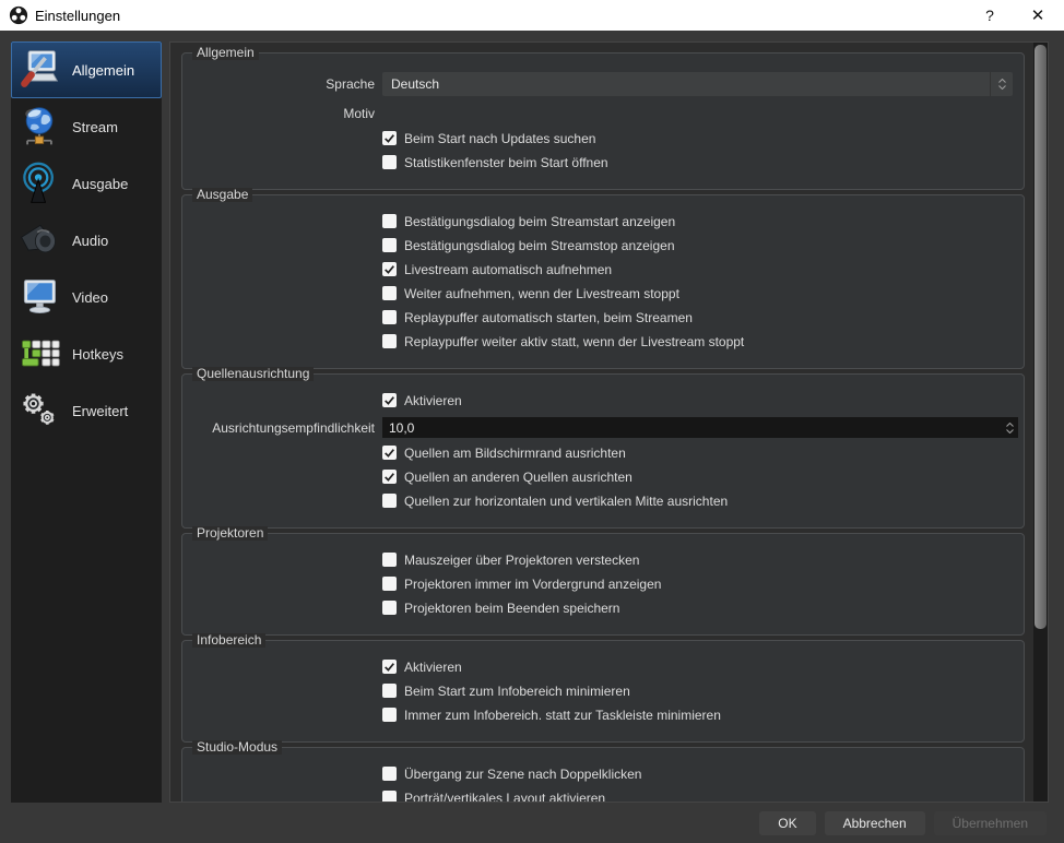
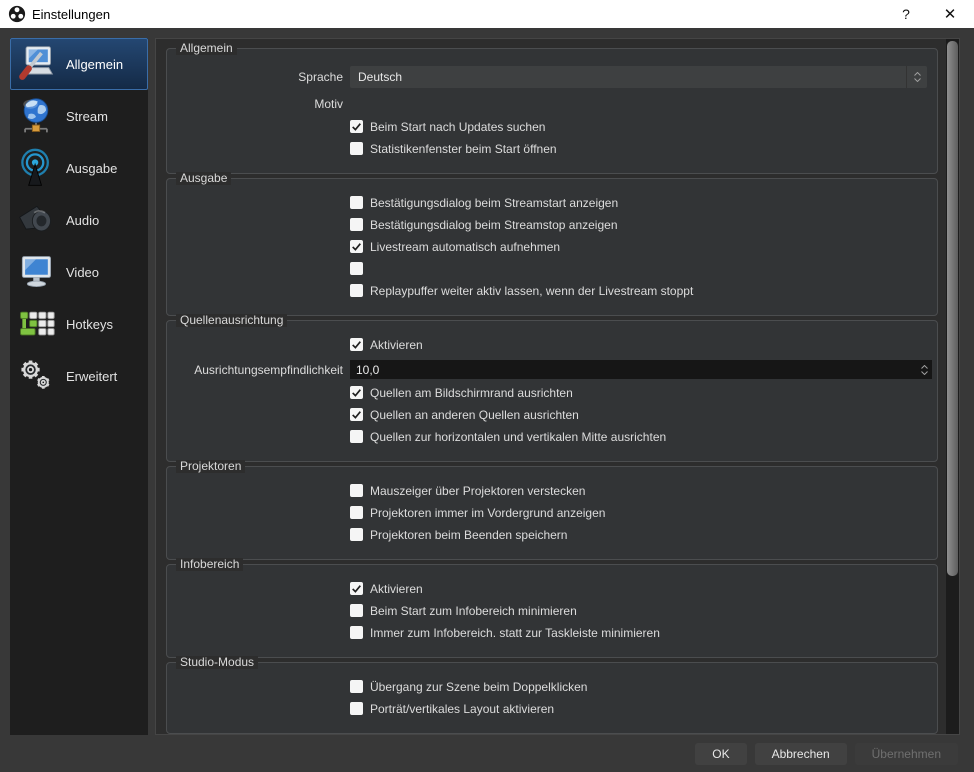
  Einstellungen
  ?
  ✕
  Allgemein
  Stream
  Ausgabe
  Audio
  Video
  Hotkeys
  Erweitert
  Allgemein
  Sprache
  Deutsch
  Motiv
  Beim Start nach Updates suchen
  Statistikenfenster beim Start öffnen
  Ausgabe
  Bestätigungsdialog beim Streamstart anzeigen
  Bestätigungsdialog beim Streamstop anzeigen
  Livestream automatisch aufnehmen
- Weiter aufnehmen, wenn der Livestream stoppt
- Replaypuffer automatisch starten, beim Streamen
- Replaypuffer weiter aktiv statt, wenn der Livestream stoppt
+ Replaypuffer weiter aktiv lassen, wenn der Livestream stoppt
  Quellenausrichtung
  Aktivieren
  Ausrichtungsempfindlichkeit
  10,0
  Quellen am Bildschirmrand ausrichten
  Quellen an anderen Quellen ausrichten
  Quellen zur horizontalen und vertikalen Mitte ausrichten
  Projektoren
  Mauszeiger über Projektoren verstecken
  Projektoren immer im Vordergrund anzeigen
  Projektoren beim Beenden speichern
  Infobereich
  Aktivieren
  Beim Start zum Infobereich minimieren
  Immer zum Infobereich. statt zur Taskleiste minimieren
  Studio-Modus
- Übergang zur Szene nach Doppelklicken
+ Übergang zur Szene beim Doppelklicken
  Porträt/vertikales Layout aktivieren
  OK
  Abbrechen
  Übernehmen
